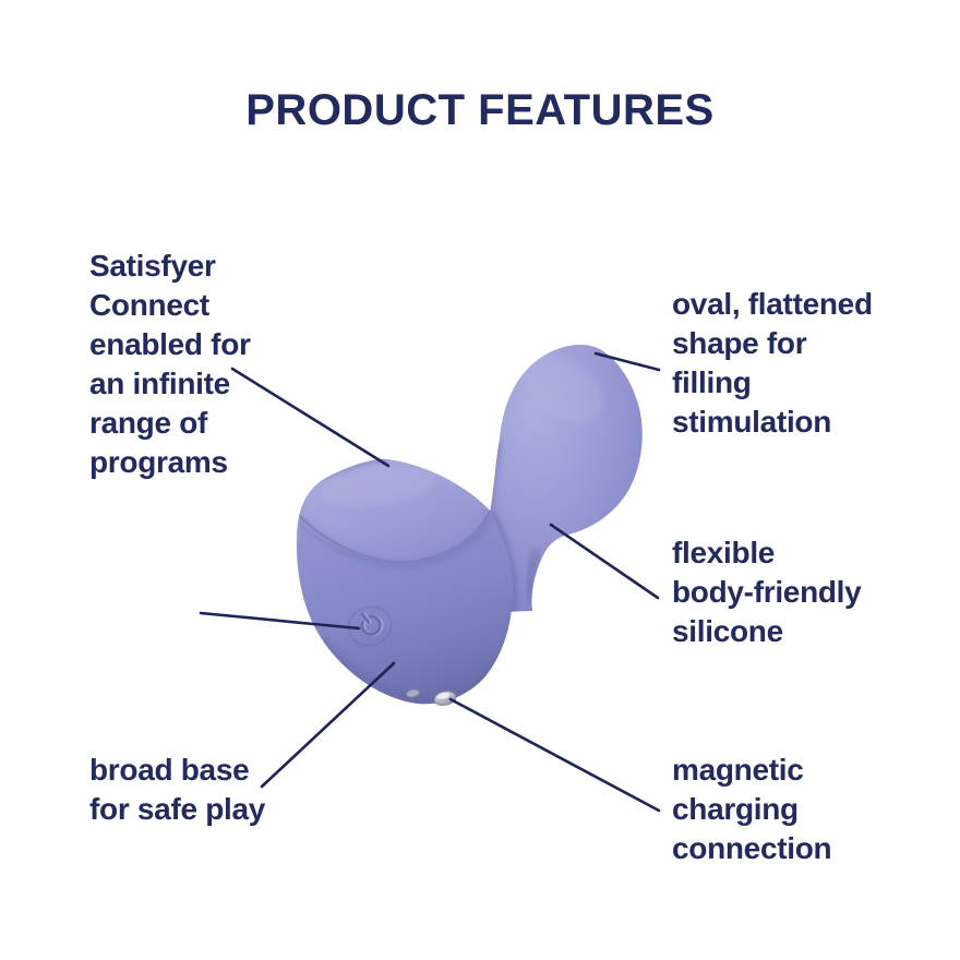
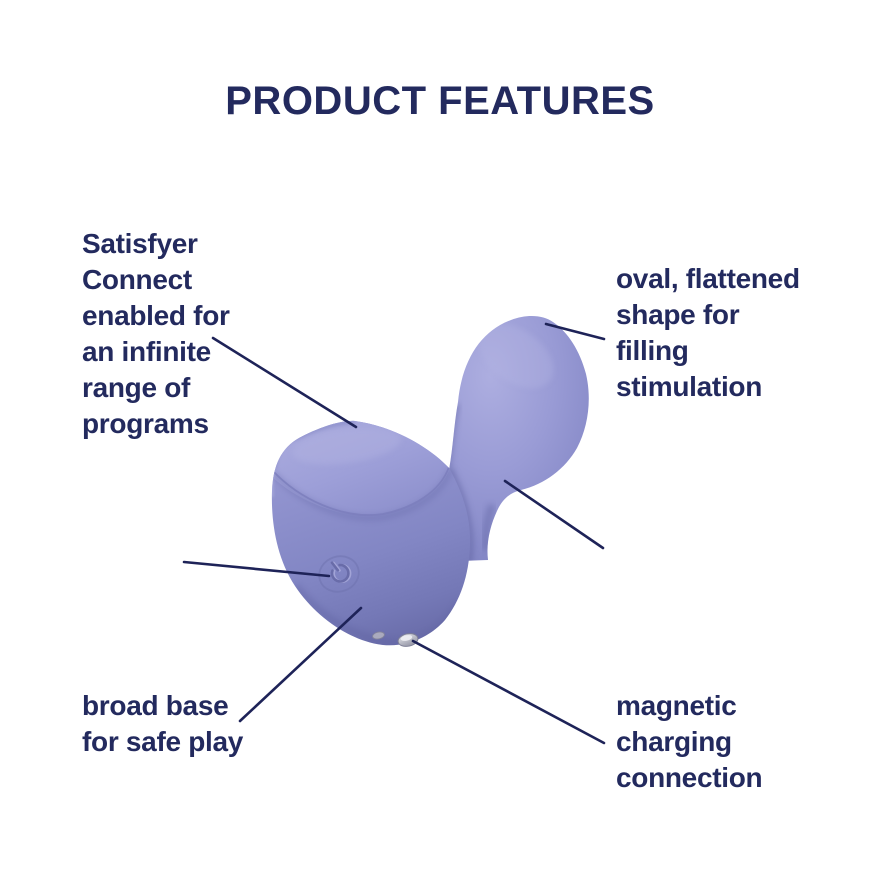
  PRODUCT FEATURES
  Satisfyer
  Connect
  enabled for
  an infinite
  range of
  programs
  oval, flattened
  shape for
  filling
  stimulation
- flexible
- body-friendly
- silicone
  broad base
  for safe play
  magnetic
  charging
  connection
